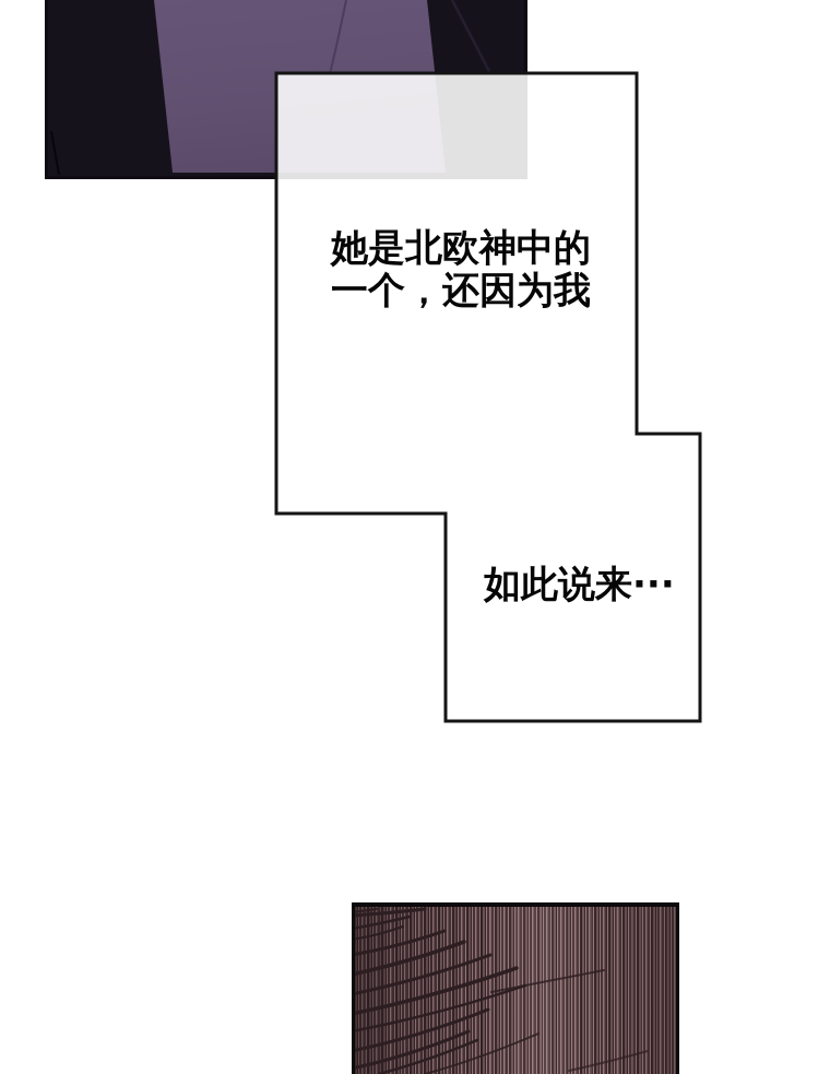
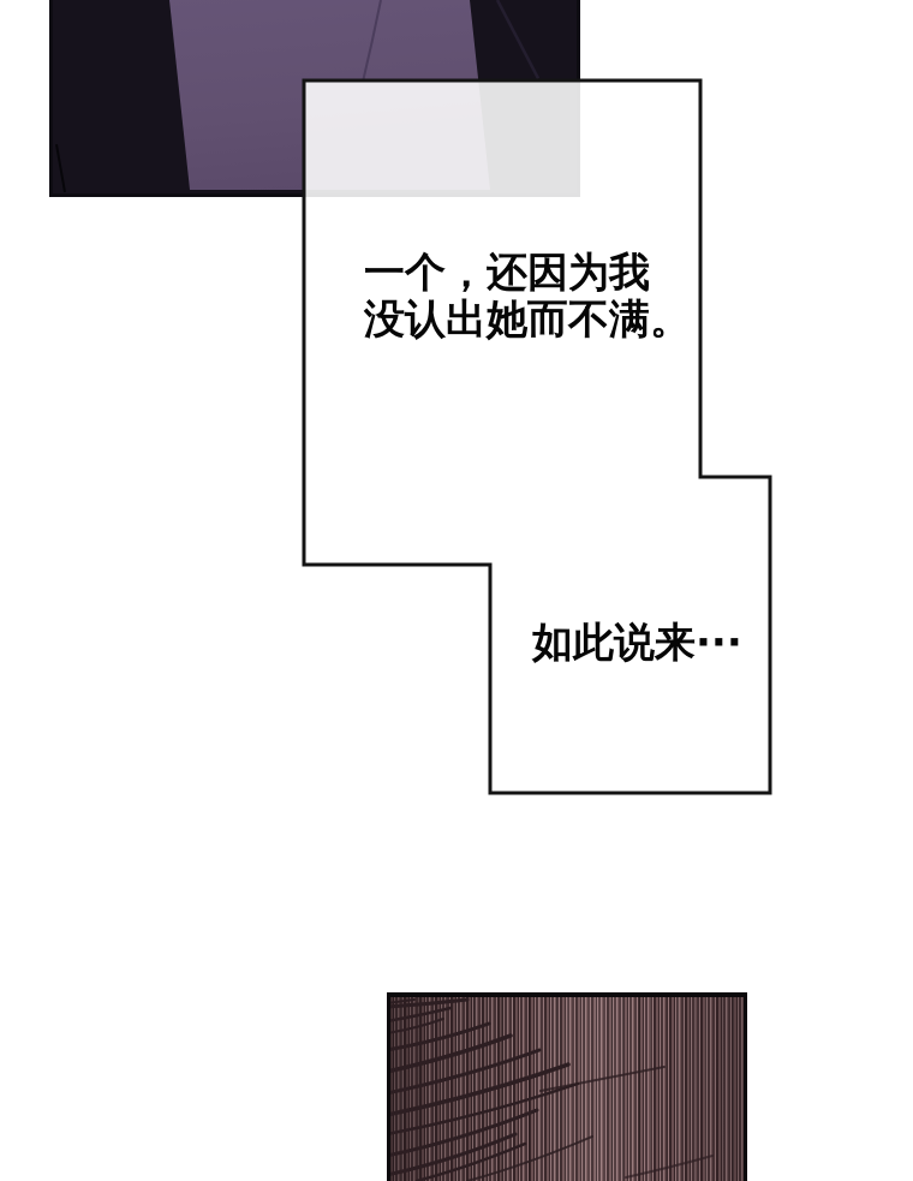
- 她是北欧神中的
  一个，还因为我
+ 没认出她而不满。
  如此说来···
